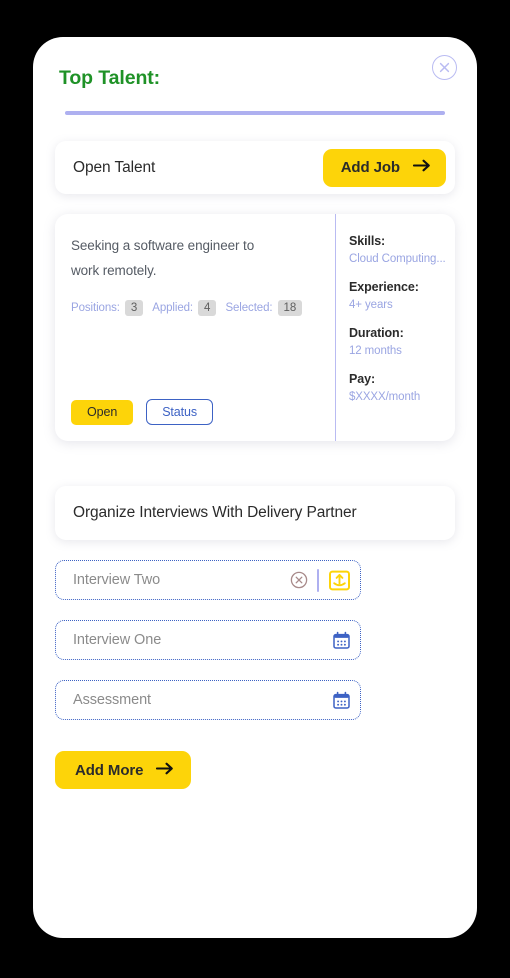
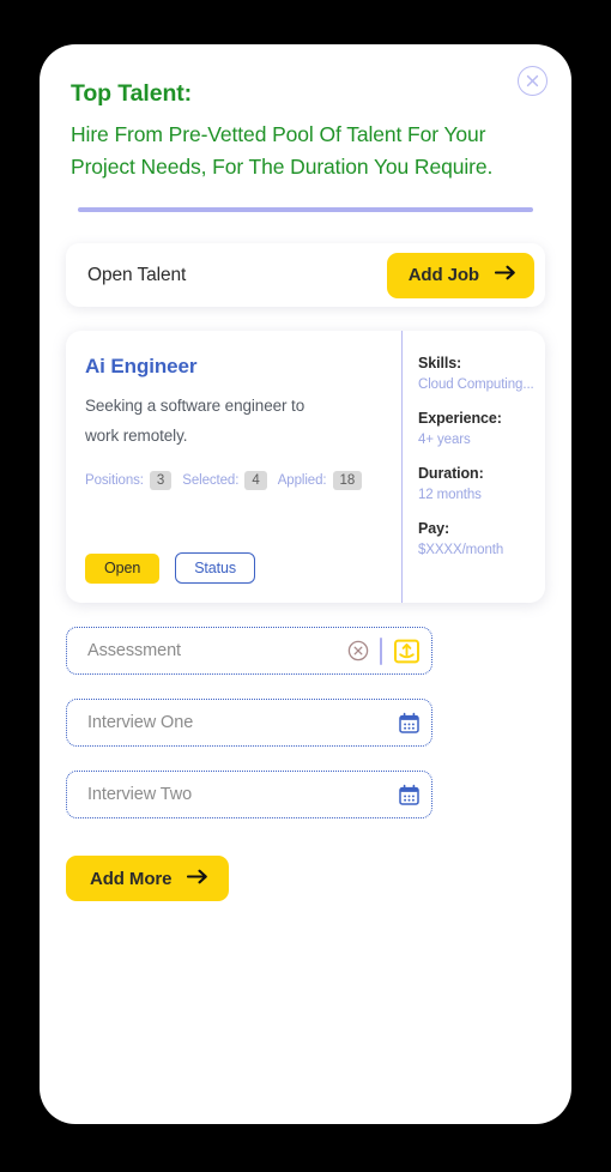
  Top Talent:
+ Hire From Pre-Vetted Pool Of Talent For Your Project Needs, For The Duration You Require.
  Open Talent
  Add Job
+ Ai Engineer
  Seeking a software engineer to work remotely.
  Positions:
  3
- Applied:
+ Selected:
  4
- Selected:
+ Applied:
  18
  Open
  Status
  Skills:
  Cloud Computing...
  Experience:
  4+ years
  Duration:
  12 months
  Pay:
  $XXXX/month
- Organize Interviews With Delivery Partner
- Interview Two
+ Assessment
  Interview One
- Assessment
+ Interview Two
  Add More
